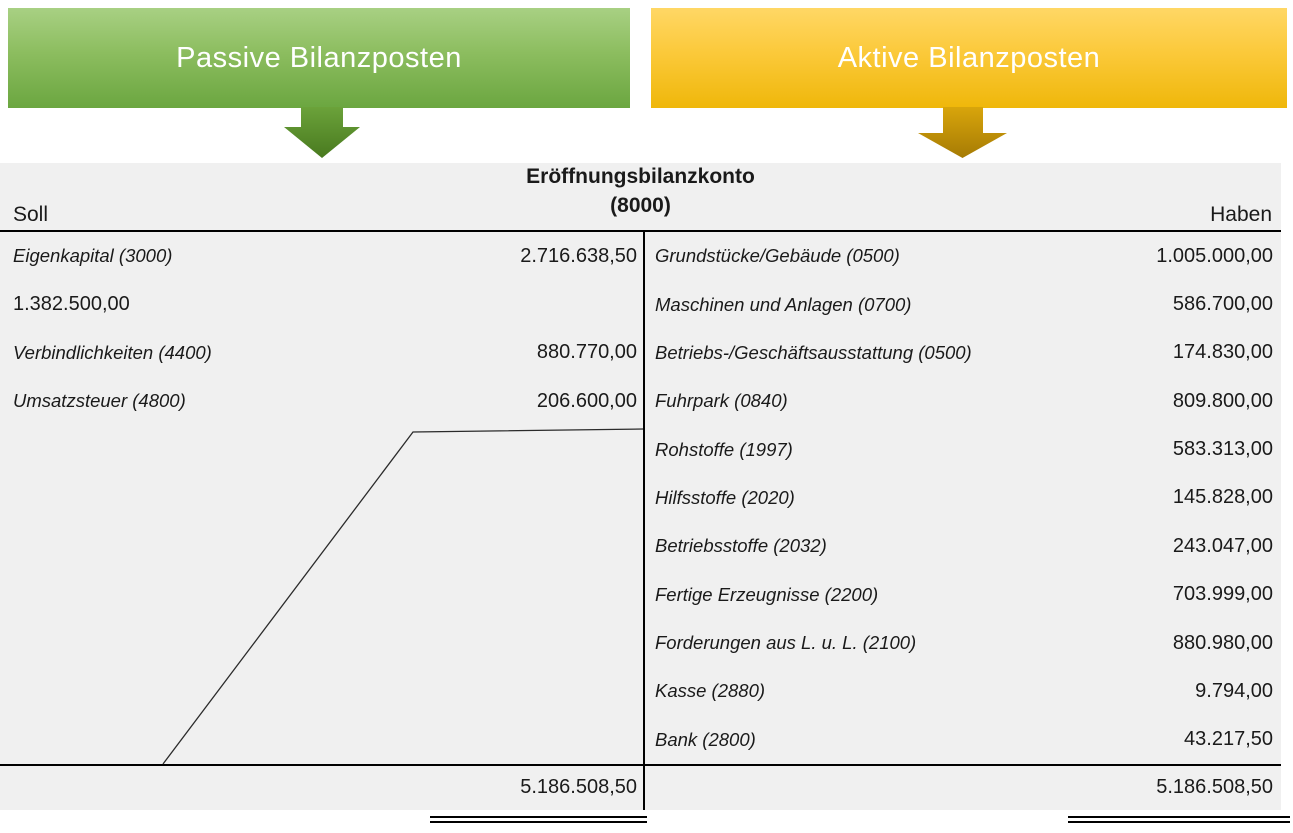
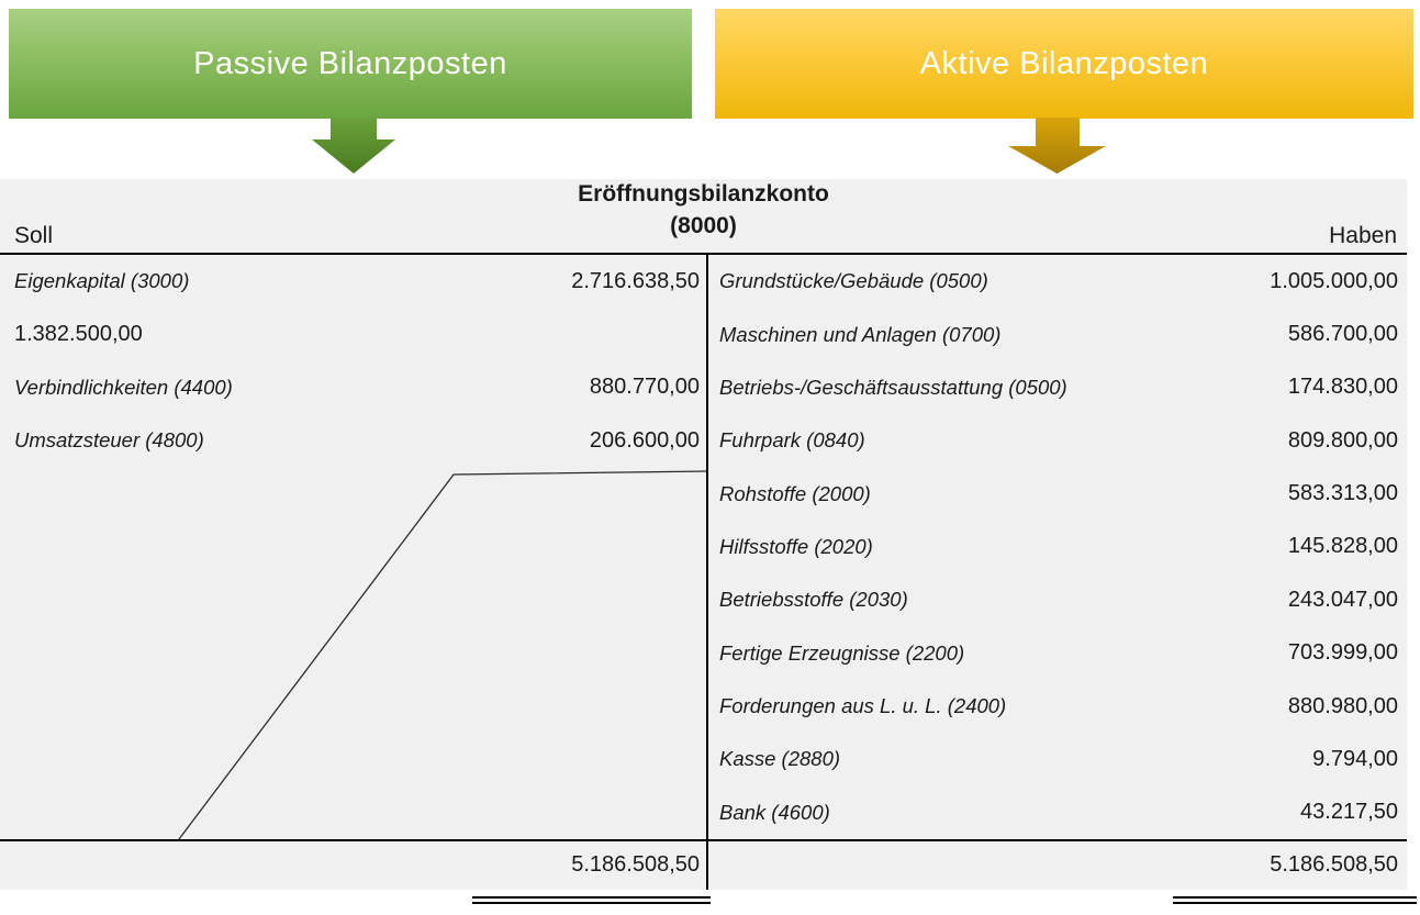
  Passive Bilanzposten
  Aktive Bilanzposten
  Eröffnungsbilanzkonto
  (8000)
  Soll
  Haben
  Eigenkapital (3000)
  2.716.638,50
  1.382.500,00
  Verbindlichkeiten (4400)
  880.770,00
  Umsatzsteuer (4800)
  206.600,00
  Grundstücke/Gebäude (0500)
  1.005.000,00
  Maschinen und Anlagen (0700)
  586.700,00
  Betriebs-/Geschäftsausstattung (0500)
  174.830,00
  Fuhrpark (0840)
  809.800,00
- Rohstoffe (1997)
+ Rohstoffe (2000)
  583.313,00
  Hilfsstoffe (2020)
  145.828,00
- Betriebsstoffe (2032)
+ Betriebsstoffe (2030)
  243.047,00
  Fertige Erzeugnisse (2200)
  703.999,00
- Forderungen aus L. u. L. (2100)
+ Forderungen aus L. u. L. (2400)
  880.980,00
  Kasse (2880)
  9.794,00
- Bank (2800)
+ Bank (4600)
  43.217,50
  5.186.508,50
  5.186.508,50
